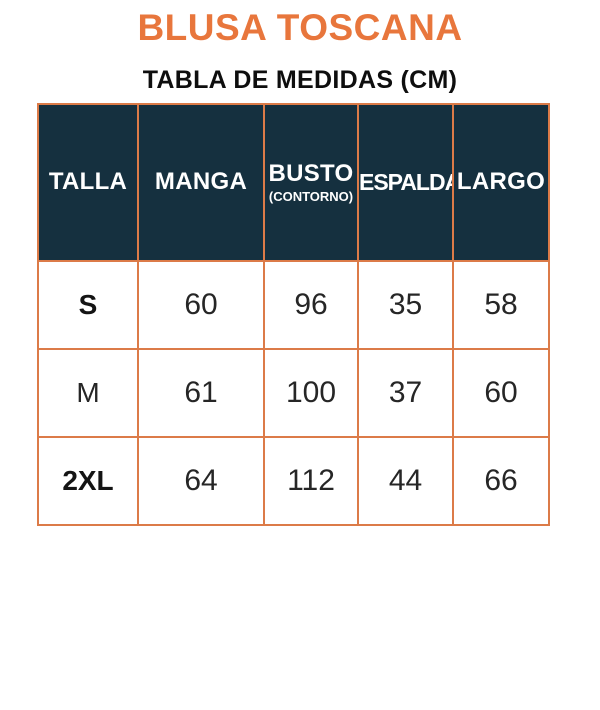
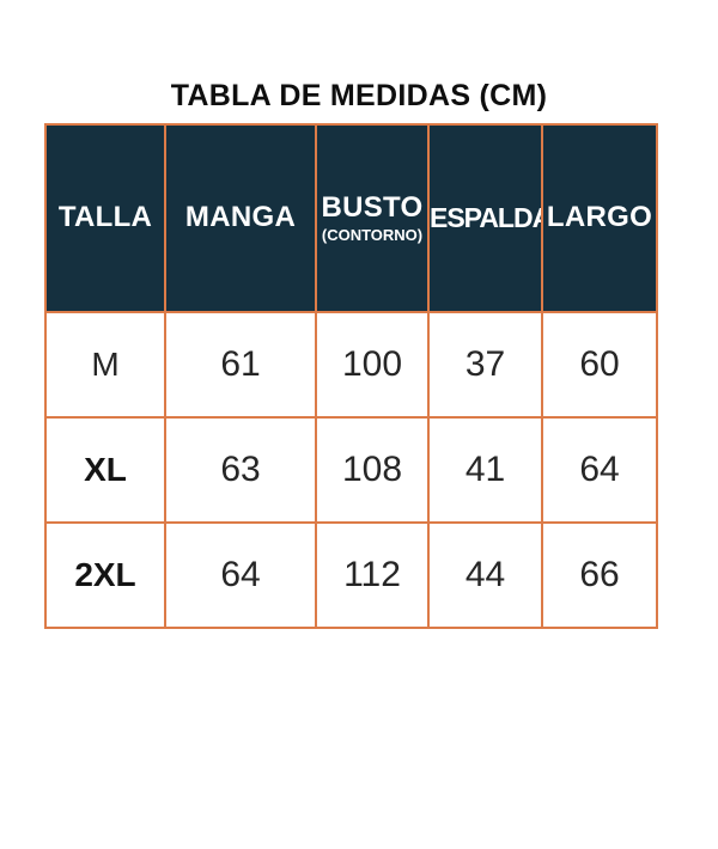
- BLUSA TOSCANA
  TABLA DE MEDIDAS (CM)
  TALLA	MANGA	BUSTO (CONTORNO)	ESPALD	LARGO
- S	60	96	35	58
  M	61	100	37	60
+ XL	63	108	41	64
  2XL	64	112	44	66
